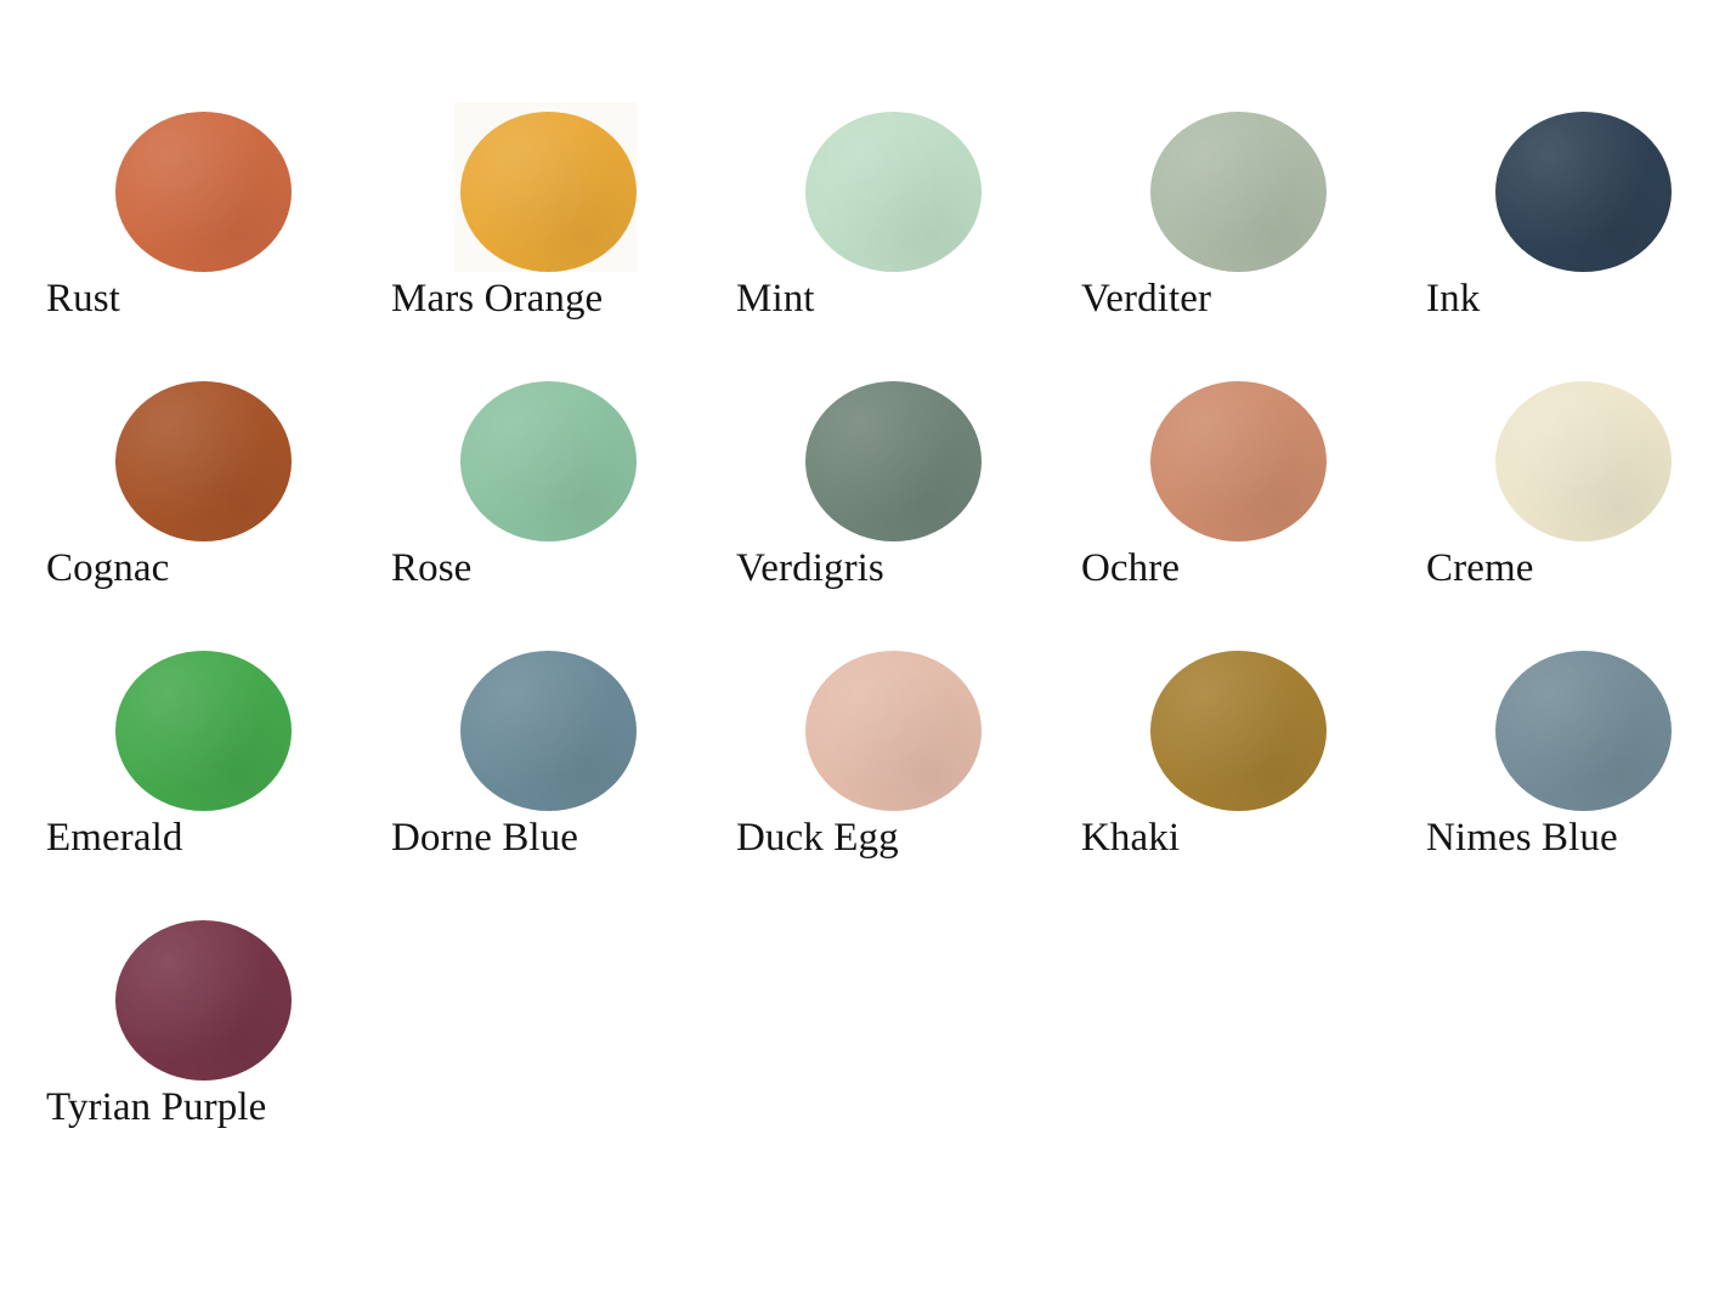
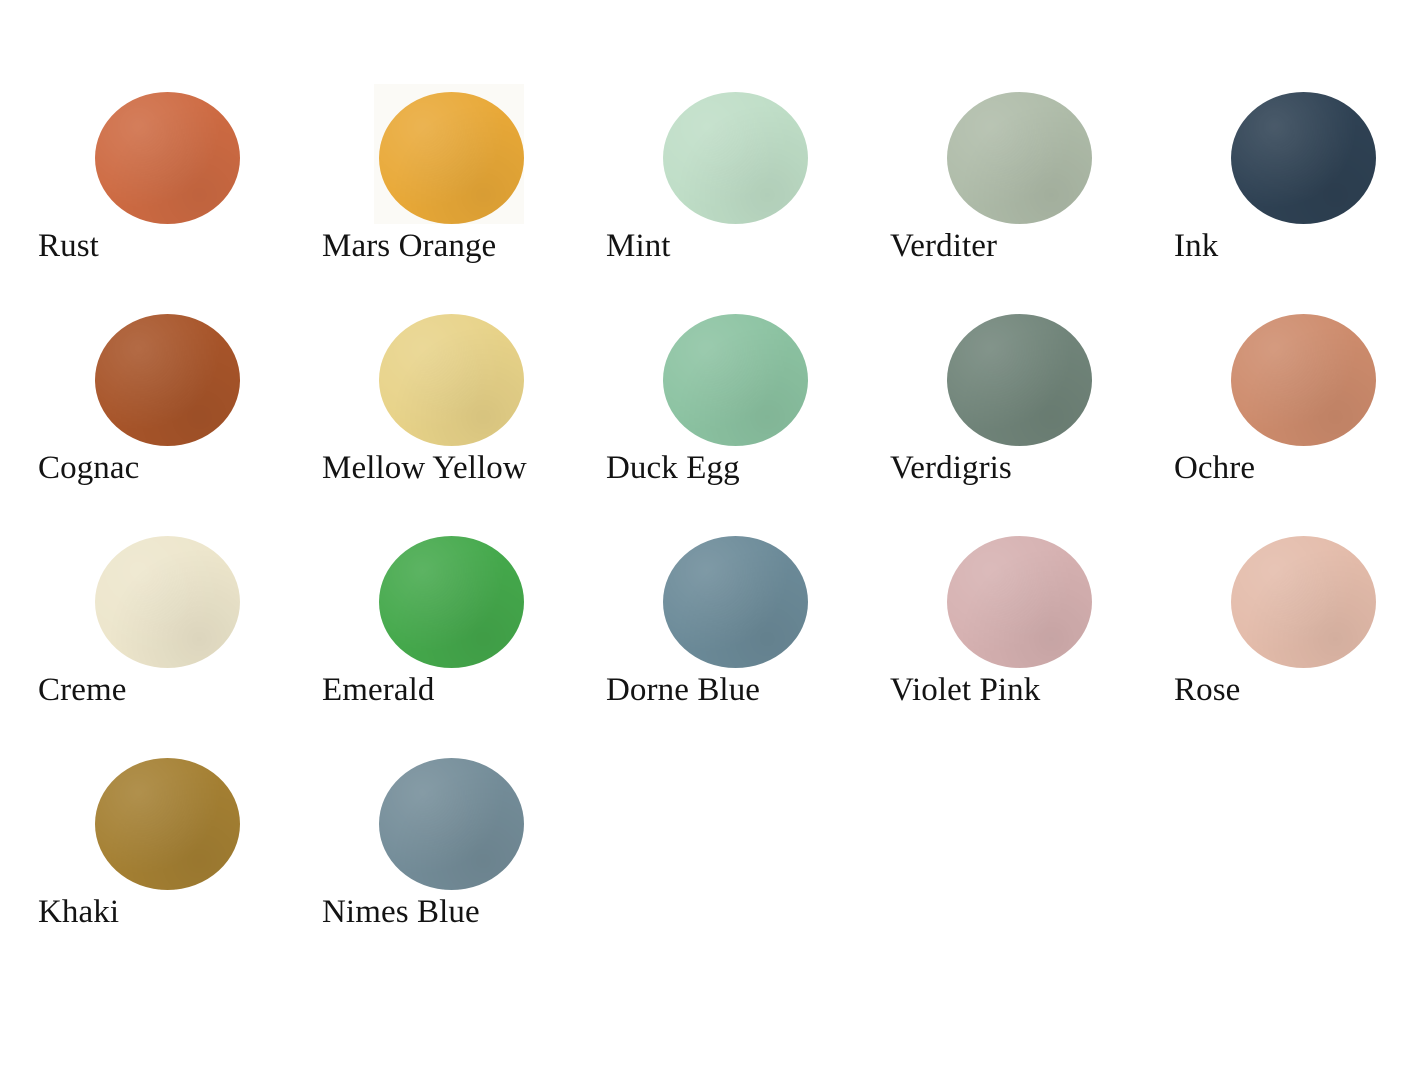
  Rust
  Mars Orange
  Mint
  Verditer
  Ink
  Cognac
+ Mellow Yellow
- Rose
+ Duck Egg
  Verdigris
  Ochre
  Creme
  Emerald
  Dorne Blue
+ Violet Pink
- Duck Egg
+ Rose
  Khaki
  Nimes Blue
- Tyrian Purple
